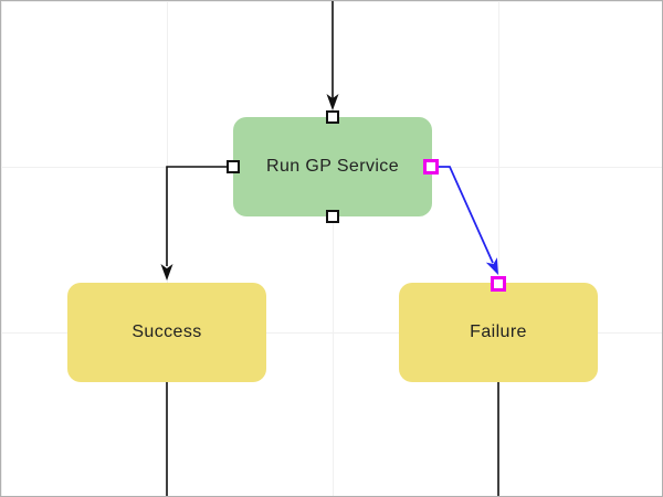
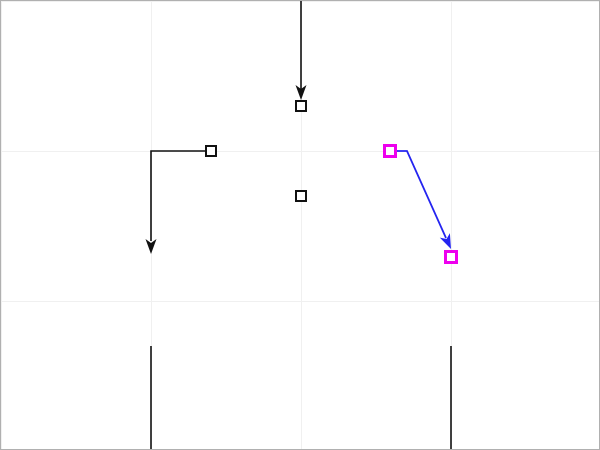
- Run GP Service
- Success
- Failure
